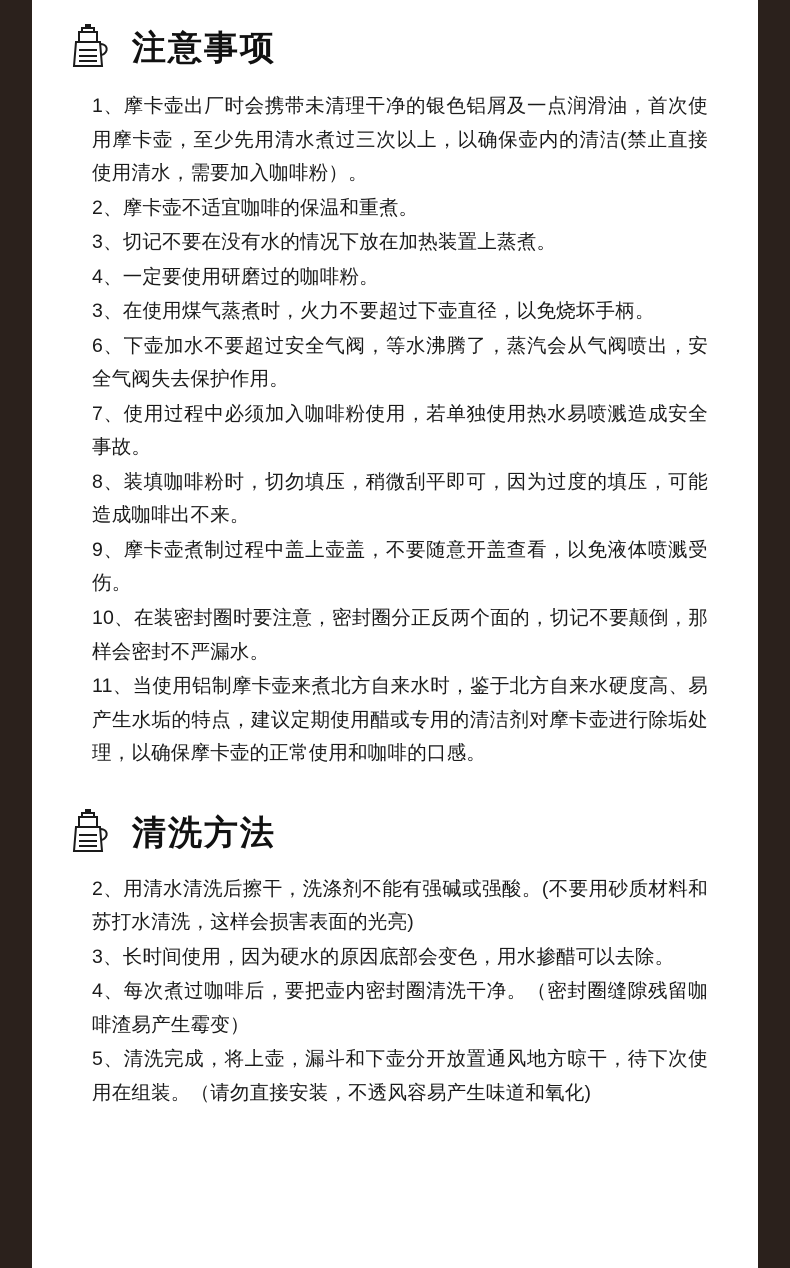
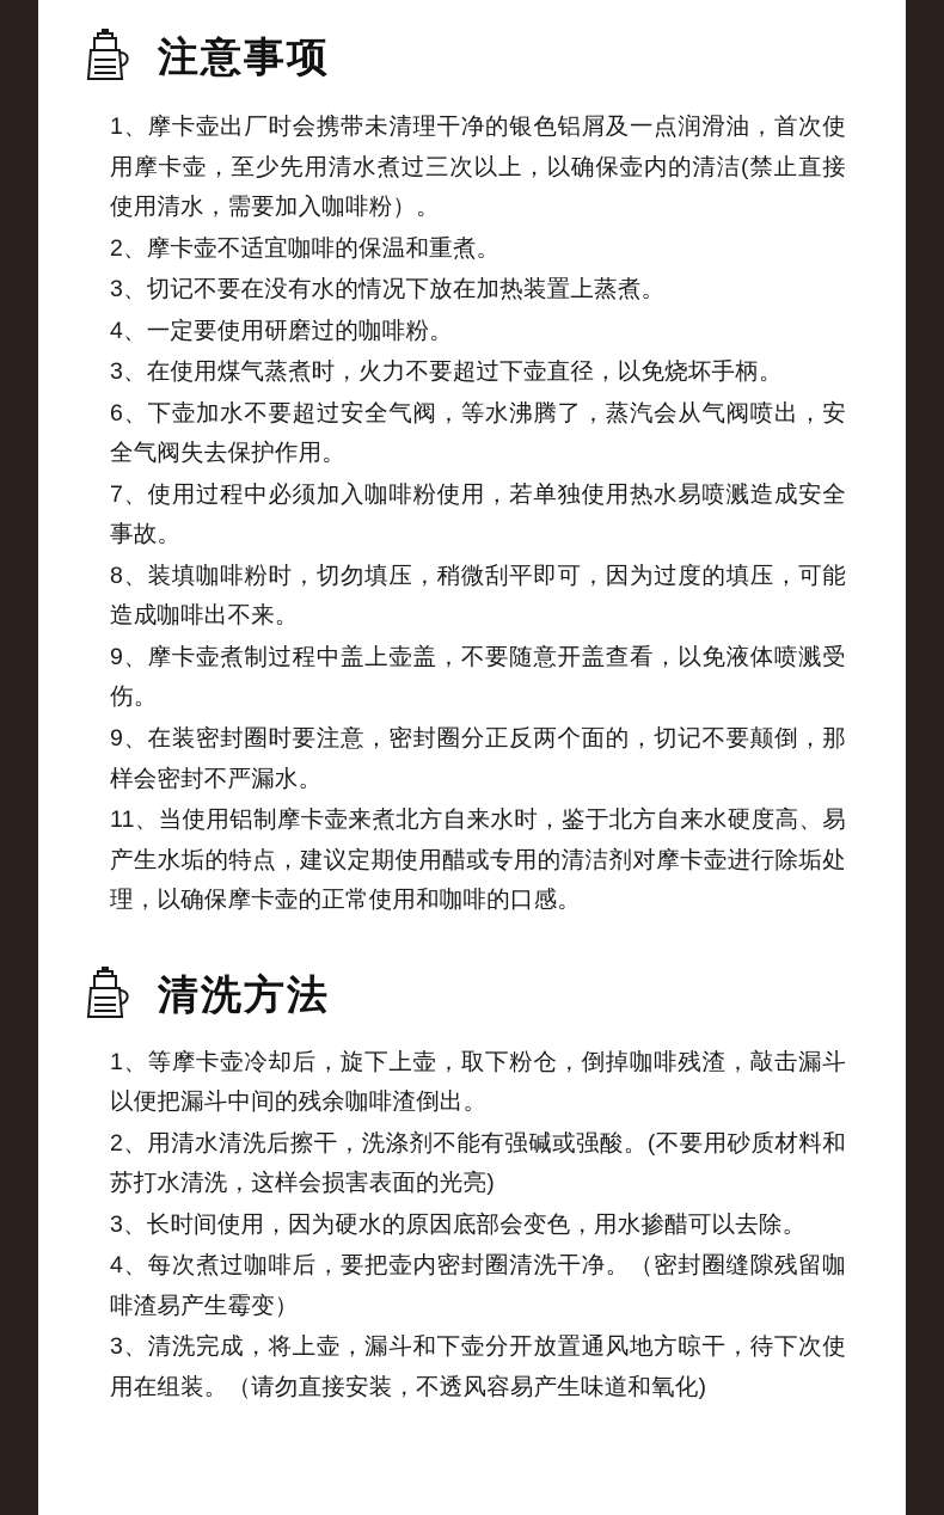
  注意事项
  1、摩卡壶出厂时会携带未清理干净的银色铝屑及一点润滑油，首次使用摩卡壶，至少先用清水煮过三次以上，以确保壶内的清洁(禁止直接使用清水，需要加入咖啡粉）。
  2、摩卡壶不适宜咖啡的保温和重煮。
  3、切记不要在没有水的情况下放在加热装置上蒸煮。
  4、一定要使用研磨过的咖啡粉。
  3、在使用煤气蒸煮时，火力不要超过下壶直径，以免烧坏手柄。
  6、下壶加水不要超过安全气阀，等水沸腾了，蒸汽会从气阀喷出，安全气阀失去保护作用。
  7、使用过程中必须加入咖啡粉使用，若单独使用热水易喷溅造成安全事故。
  8、装填咖啡粉时，切勿填压，稍微刮平即可，因为过度的填压，可能造成咖啡出不来。
  9、摩卡壶煮制过程中盖上壶盖，不要随意开盖查看，以免液体喷溅受伤。
- 10、在装密封圈时要注意，密封圈分正反两个面的，切记不要颠倒，那样会密封不严漏水。
+ 9、在装密封圈时要注意，密封圈分正反两个面的，切记不要颠倒，那样会密封不严漏水。
  11、当使用铝制摩卡壶来煮北方自来水时，鉴于北方自来水硬度高、易产生水垢的特点，建议定期使用醋或专用的清洁剂对摩卡壶进行除垢处理，以确保摩卡壶的正常使用和咖啡的口感。
  清洗方法
+ 1、等摩卡壶冷却后，旋下上壶，取下粉仓，倒掉咖啡残渣，敲击漏斗以便把漏斗中间的残余咖啡渣倒出。
  2、用清水清洗后擦干，洗涤剂不能有强碱或强酸。(不要用砂质材料和苏打水清洗，这样会损害表面的光亮)
  3、长时间使用，因为硬水的原因底部会变色，用水掺醋可以去除。
  4、每次煮过咖啡后，要把壶内密封圈清洗干净。（密封圈缝隙残留咖啡渣易产生霉变）
- 5、清洗完成，将上壶，漏斗和下壶分开放置通风地方晾干，待下次使用在组装。（请勿直接安装，不透风容易产生味道和氧化)
+ 3、清洗完成，将上壶，漏斗和下壶分开放置通风地方晾干，待下次使用在组装。（请勿直接安装，不透风容易产生味道和氧化)
